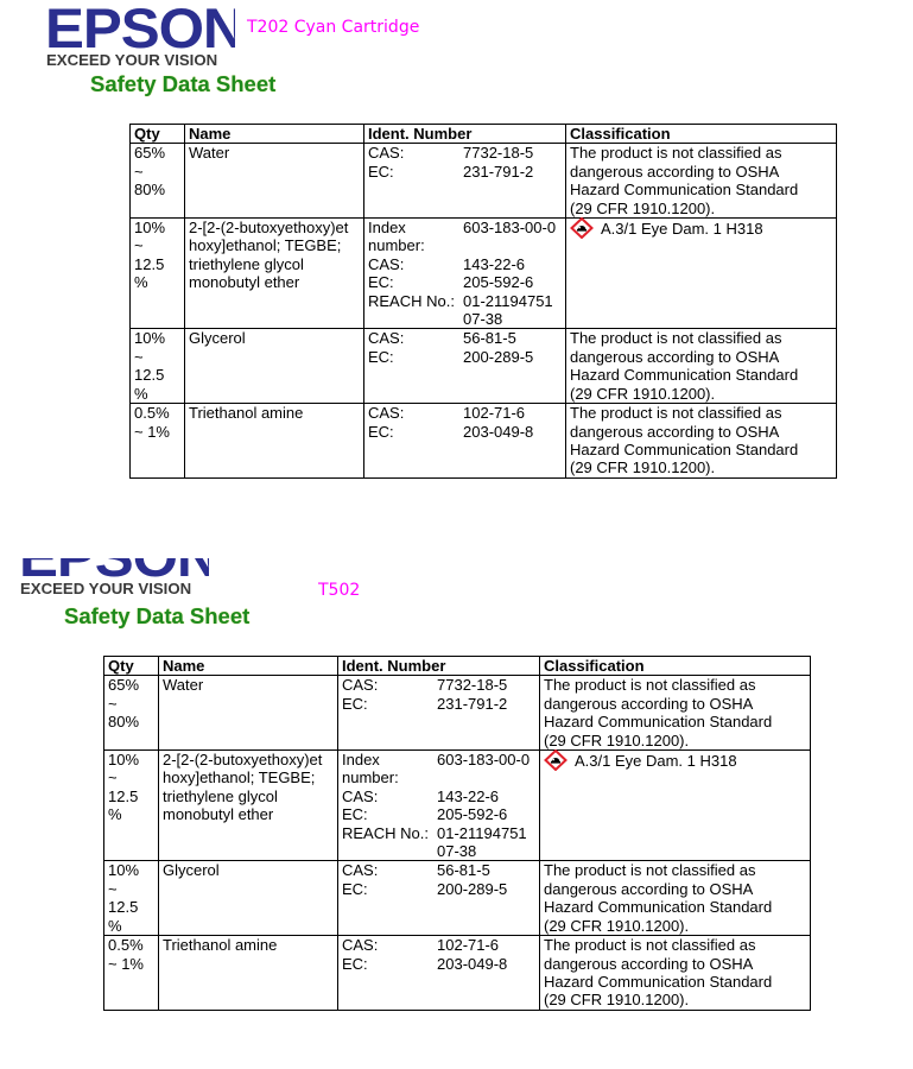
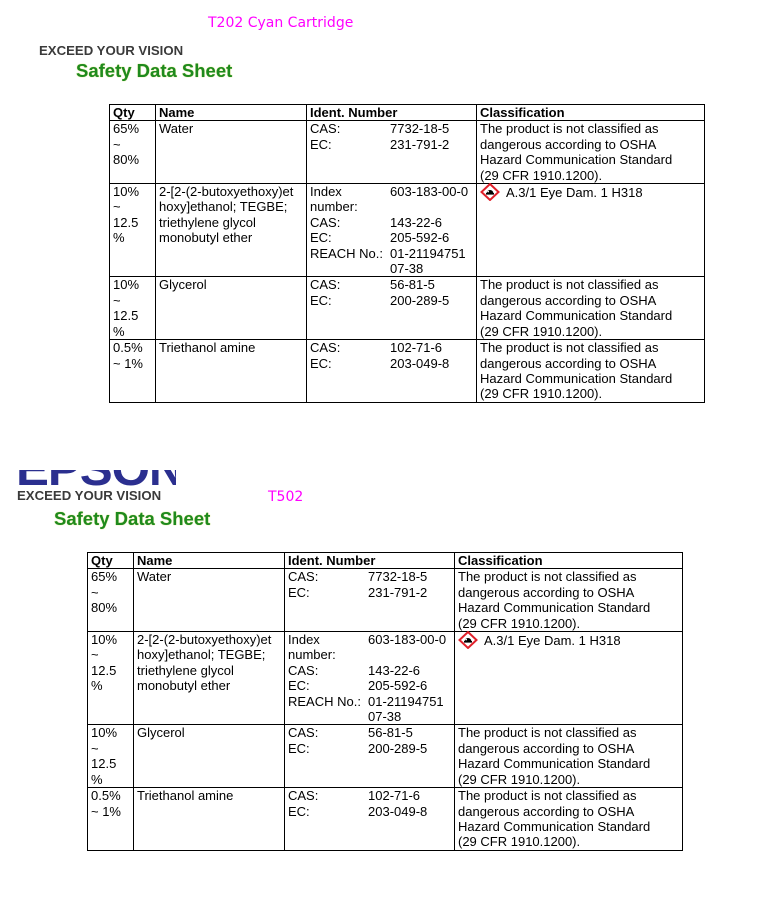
- EPSON
  EXCEED YOUR VISION
  T202 Cyan Cartridge
  Safety Data Sheet
  Qty	Name	Ident. Number	Classification
  65%~80%	Water	CAS: 7732-18-5EC: 231-791-2	The product is not classified asdangerous according to OSHAHazard Communication Standard(29 CFR 1910.1200).
  10%~12.5%	2-[2-(2-butoxyethoxy)ethoxy]ethanol; TEGBE;triethylene glycolmonobutyl ether	Index 603-183-00-0number:CAS: 143-22-6EC: 205-592-6REACH No.: 01-2119475107-38	A.3/1 Eye Dam. 1 H318
  10%~12.5%	Glycerol	CAS: 56-81-5EC: 200-289-5	The product is not classified asdangerous according to OSHAHazard Communication Standard(29 CFR 1910.1200).
  0.5%~ 1%	Triethanol amine	CAS: 102-71-6EC: 203-049-8	The product is not classified asdangerous according to OSHAHazard Communication Standard(29 CFR 1910.1200).
  EXCEED YOUR VISION
  T502
  Safety Data Sheet
  Qty	Name	Ident. Number	Classification
  65%~80%	Water	CAS: 7732-18-5EC: 231-791-2	The product is not classified asdangerous according to OSHAHazard Communication Standard(29 CFR 1910.1200).
  10%~12.5%	2-[2-(2-butoxyethoxy)ethoxy]ethanol; TEGBE;triethylene glycolmonobutyl ether	Index 603-183-00-0number:CAS: 143-22-6EC: 205-592-6REACH No.: 01-2119475107-38	A.3/1 Eye Dam. 1 H318
  10%~12.5%	Glycerol	CAS: 56-81-5EC: 200-289-5	The product is not classified asdangerous according to OSHAHazard Communication Standard(29 CFR 1910.1200).
  0.5%~ 1%	Triethanol amine	CAS: 102-71-6EC: 203-049-8	The product is not classified asdangerous according to OSHAHazard Communication Standard(29 CFR 1910.1200).
